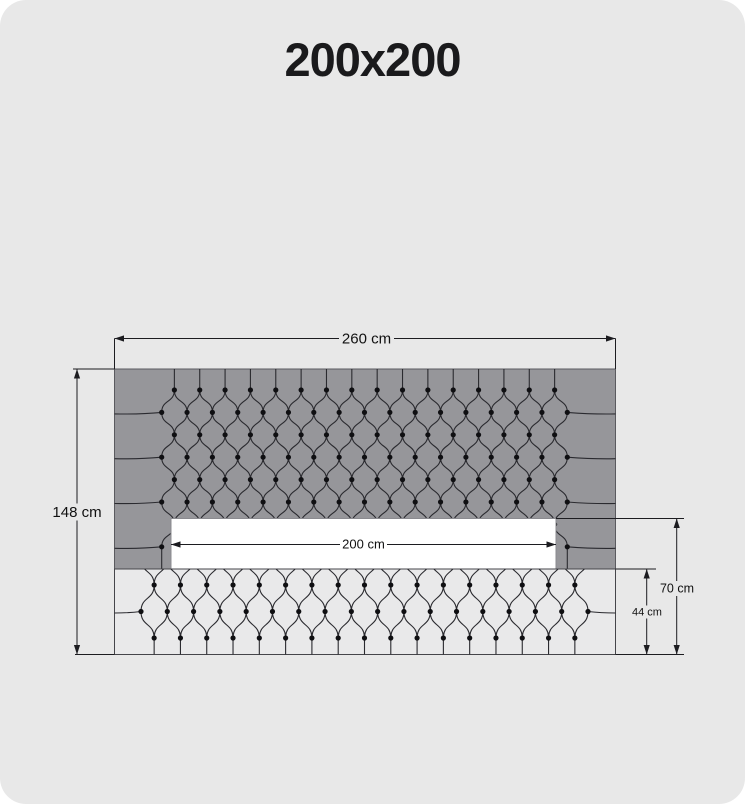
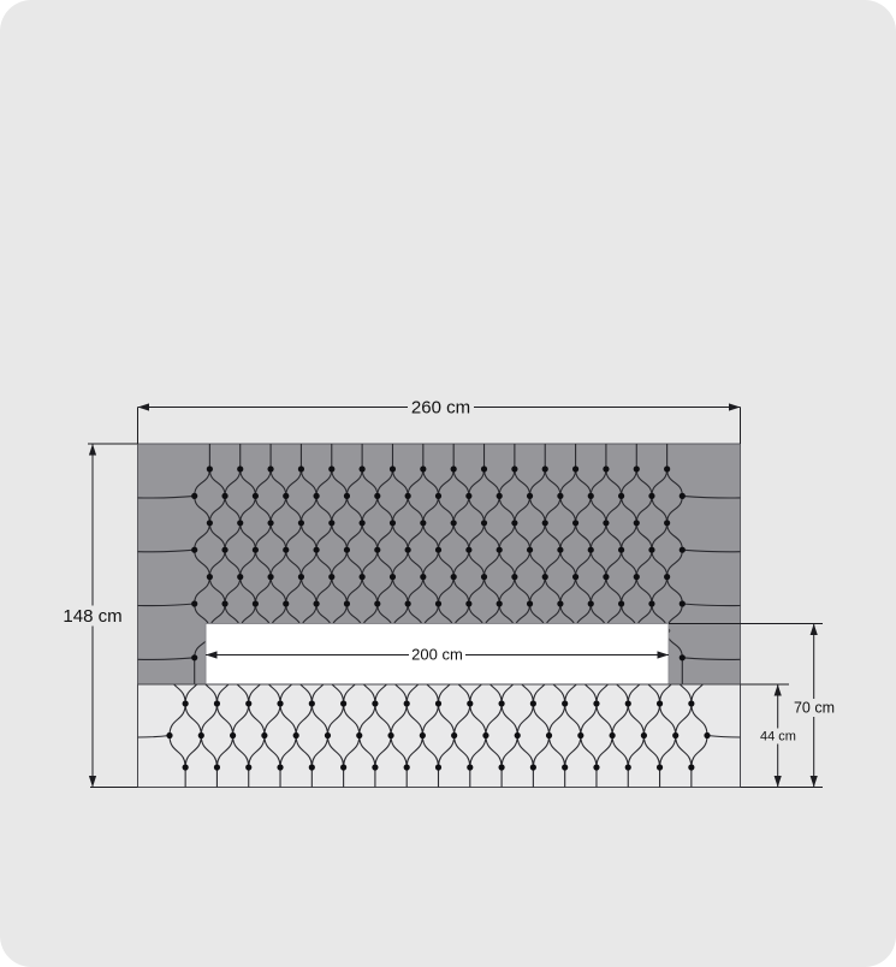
- 200x200
  260 cm
  148 cm
  200 cm
  70 cm
  44 cm
